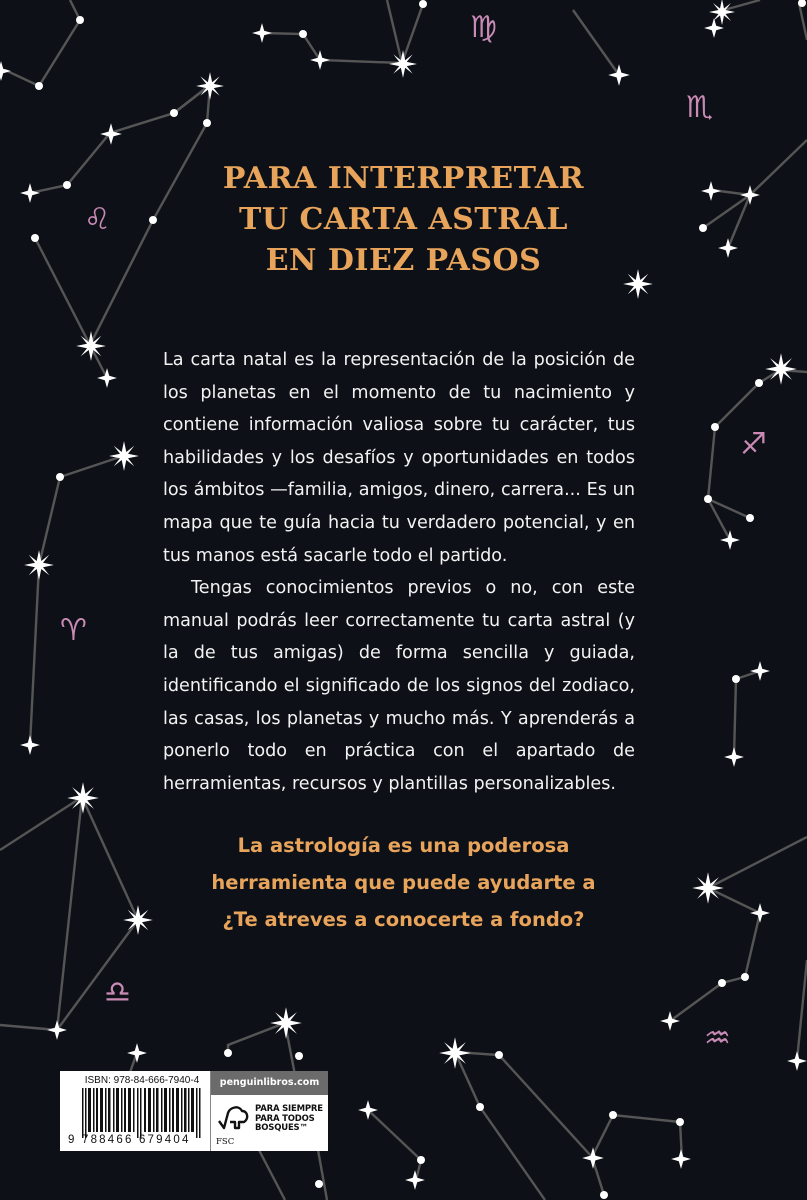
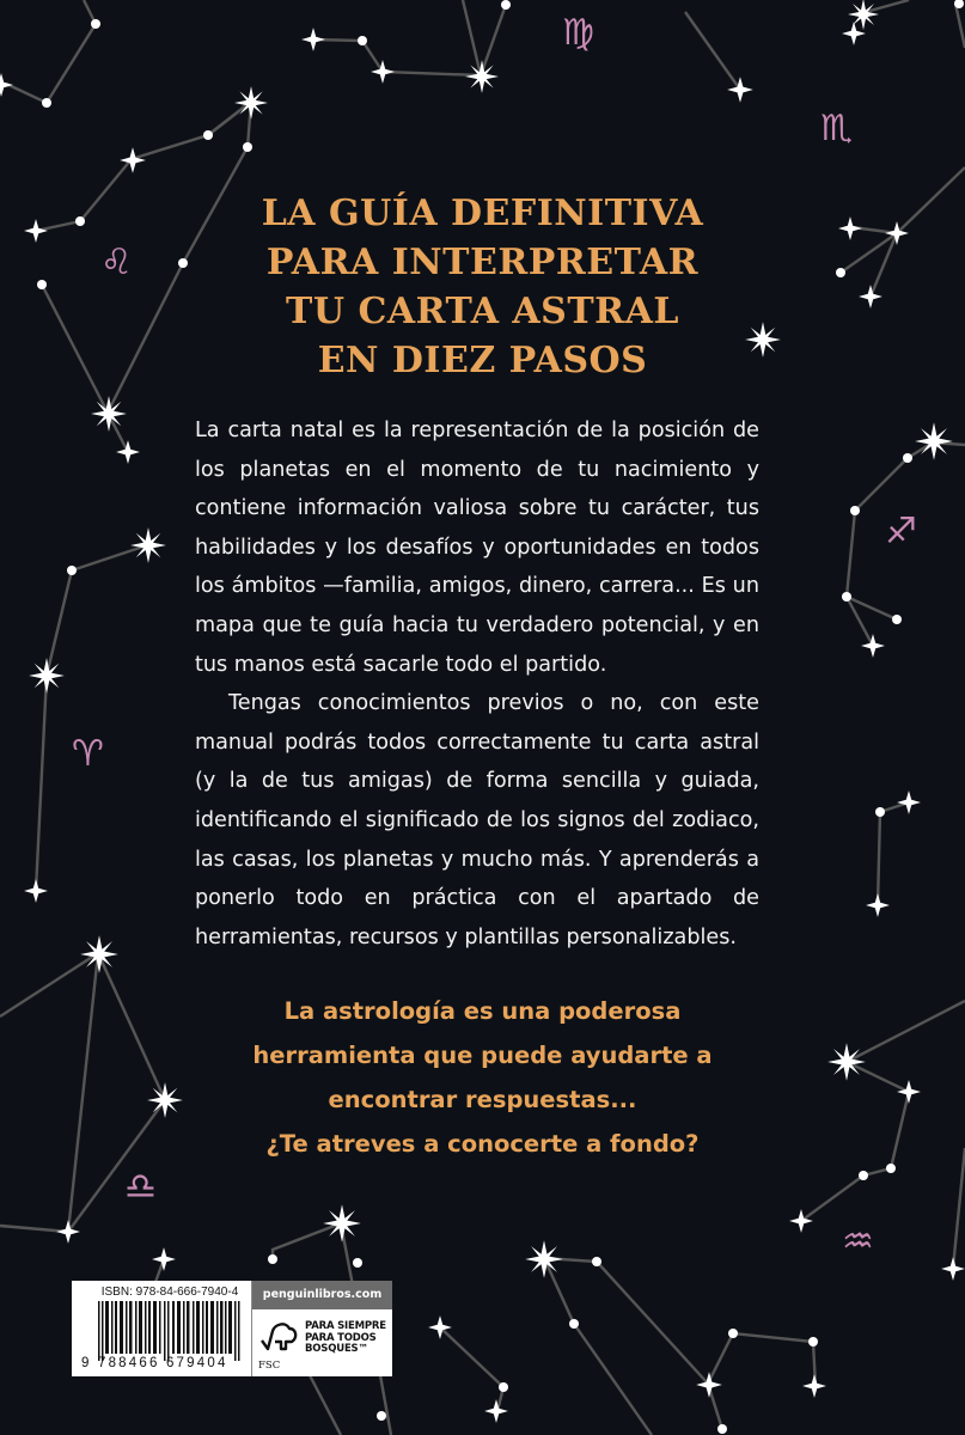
  ♍
  ♏
  ♌
  ♐
  ♈
  ♎
  ♒
+ LA GUÍA DEFINITIVA
  PARA INTERPRETAR
  TU CARTA ASTRAL
  EN DIEZ PASOS
  La carta natal es la representación de la posición de los planetas en el momento de tu nacimiento y contiene información valiosa sobre tu carácter, tus habilidades y los desafíos y oportunidades en todos los ámbitos —familia, amigos, dinero, carrera... Es un mapa que te guía hacia tu verdadero potencial, y en tus manos está sacarle todo el partido.
- Tengas conocimientos previos o no, con este manual podrás leer correctamente tu carta astral (y la de tus amigas) de forma sencilla y guiada, identificando el significado de los signos del zodiaco, las casas, los planetas y mucho más. Y aprenderás a ponerlo todo en práctica con el apartado de herramientas, recursos y plantillas personalizables.
+ Tengas conocimientos previos o no, con este manual podrás todos correctamente tu carta astral (y la de tus amigas) de forma sencilla y guiada, identificando el significado de los signos del zodiaco, las casas, los planetas y mucho más. Y aprenderás a ponerlo todo en práctica con el apartado de herramientas, recursos y plantillas personalizables.
  La astrología es una poderosa
  herramienta que puede ayudarte a
+ encontrar respuestas...
  ¿Te atreves a conocerte a fondo?
  ISBN: 978-84-666-7940-4
  9 788466 679404
  penguinlibros.com
  FSC
  PARA SIEMPRE
  PARA TODOS
  BOSQUES™
